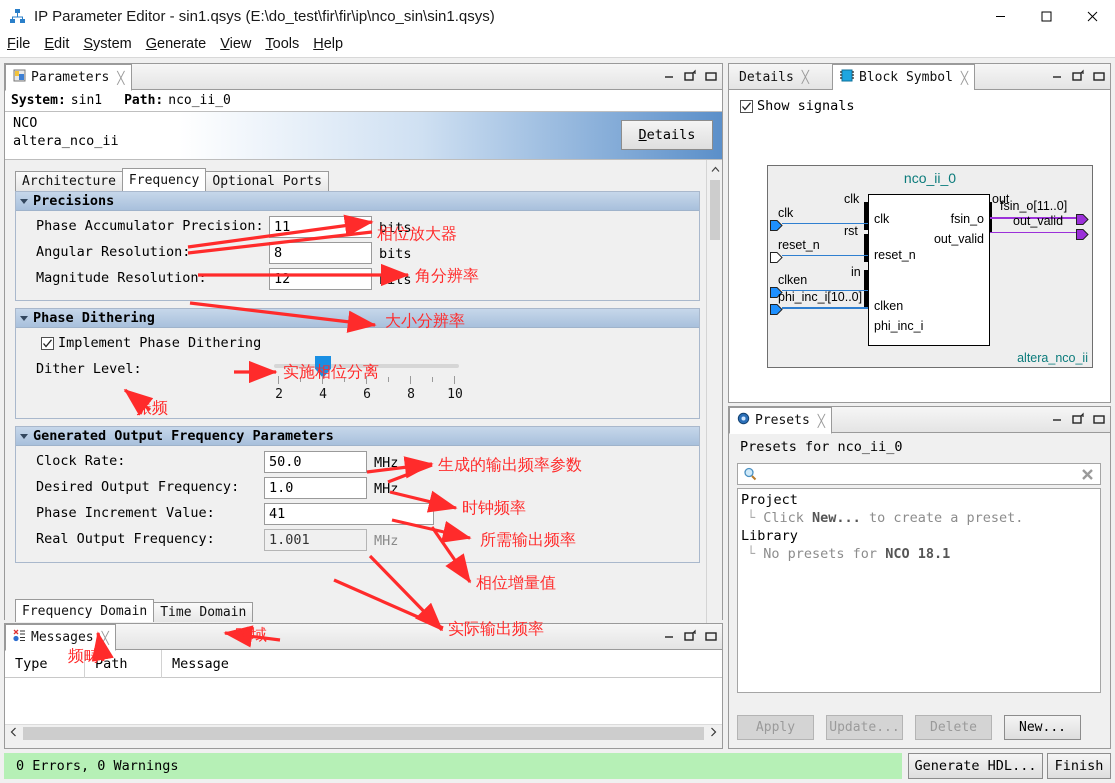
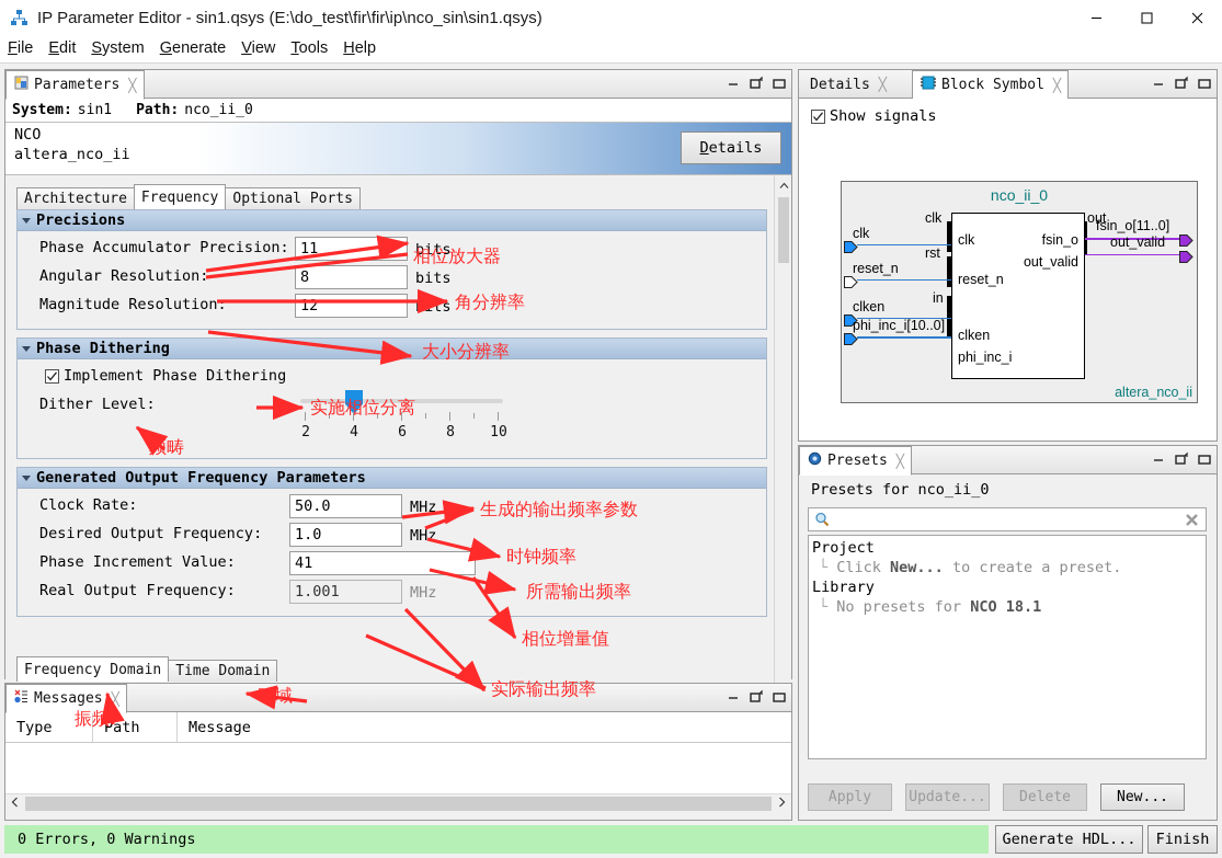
  IP Parameter Editor - sin1.qsys (E:\do_test\fir\fir\ip\nco_sin\sin1.qsys)
  File
  Edit
  System
  Generate
  View
  Tools
  Help
  Parameters
  ╳
  System:
  sin1
  Path:
  nco_ii_0
  NCO
  altera_nco_ii
  Details
  Architecture
  Frequency
  Optional Ports
  Precisions
  Phase Accumulator Precision:
  11
  bits
  Angular Resolution:
  8
  bits
  Magnitude Resolution:
  12
  bits
  Phase Dithering
  Implement Phase Dithering
  Dither Level:
  2
  4
  6
  8
  10
  Generated Output Frequency Parameters
  Clock Rate:
  50.0
  MHz
  Desired Output Frequency:
  1.0
  MHz
  Phase Increment Value:
  41
  Real Output Frequency:
  1.001
  MHz
  Frequency Domain
  Time Domain
  Messages
  ╳
  Type
  Path
  Message
  0 Errors, 0 Warnings
  Generate HDL...
  Finish
  Details
  ╳
  Block Symbol
  ╳
  Show signals
  nco_ii_0
  clk
  rst
  in
  out
  clk
  reset_n
  clken
  phi_inc_i
  fsin_o
  out_valid
  clk
  reset_n
  clken
  phi_inc_i[10..0]
  fsin_o[11..0]
  out_valid
  altera_nco_ii
  Presets
  ╳
  Presets for nco_ii_0
  Project
  └ Click New... to create a preset.
  Library
  └ No presets for NCO 18.1
  Apply
  Update...
  Delete
  New...
  相位放大器
  角分辨率
  大小分辨率
  实施相位分离
- 振频
+ 频畴
  生成的输出频率参数
  时钟频率
  所需输出频率
  相位增量值
  实际输出频率
  时域
- 频畴
+ 振频
